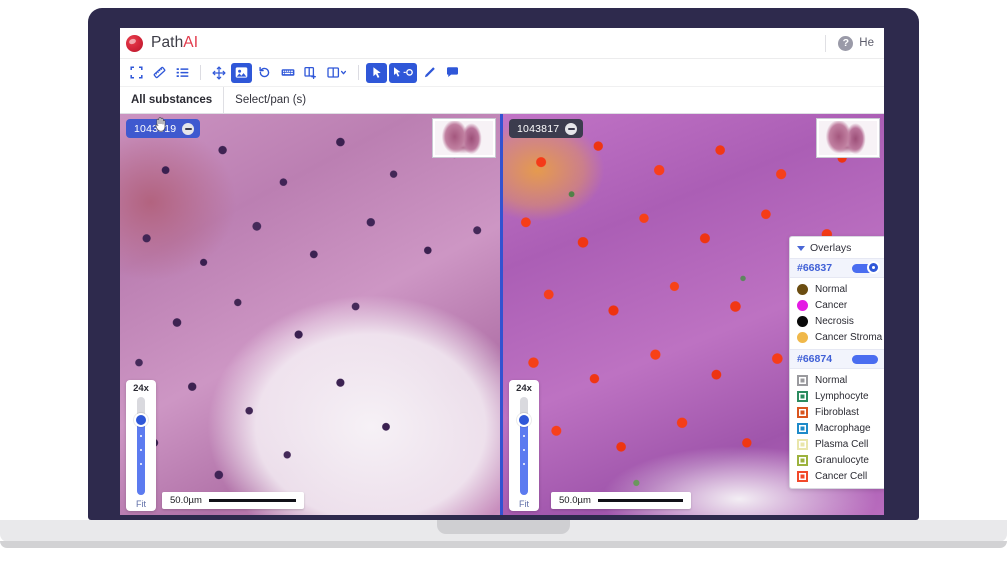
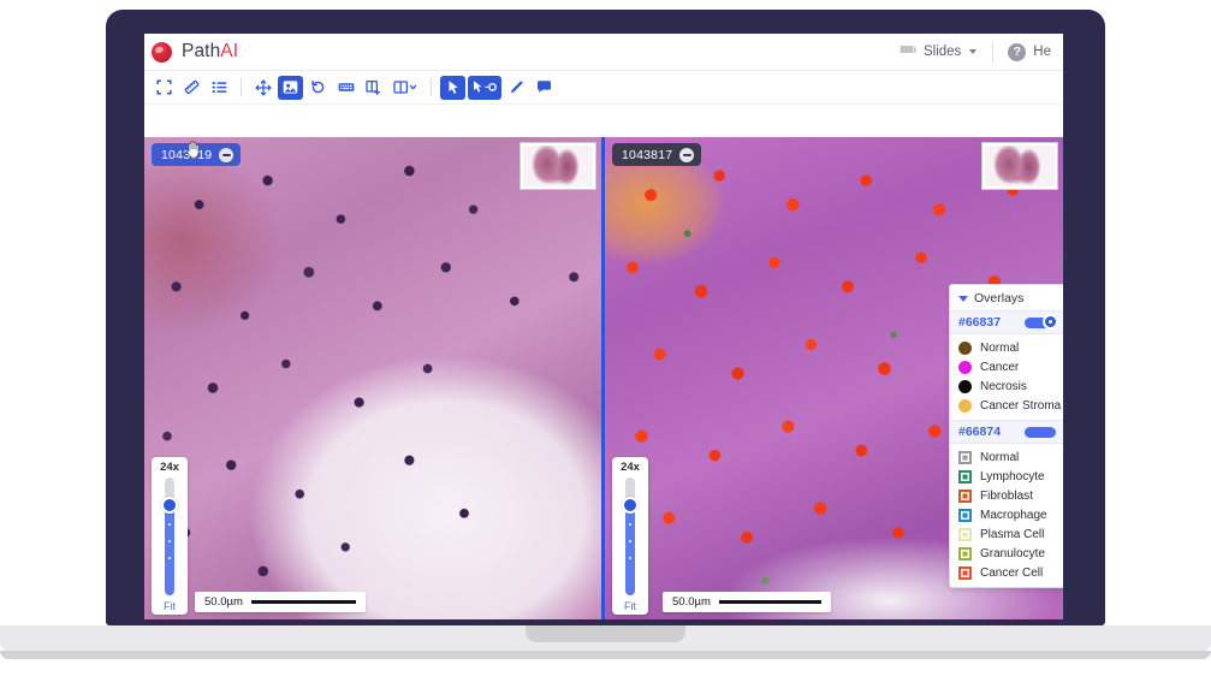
  PathAI
+ Slides
  ?
  He
- All substances
- Select/pan (s)
  104319
  24x
  Fit
  50.0µm
  1043817
  24x
  Fit
  50.0µm
  Overlays
  #66837
  Normal
  Cancer
  Necrosis
  Cancer Stroma
  #66874
  Normal
  Lymphocyte
  Fibroblast
  Macrophage
  Plasma Cell
  Granulocyte
  Cancer Cell
